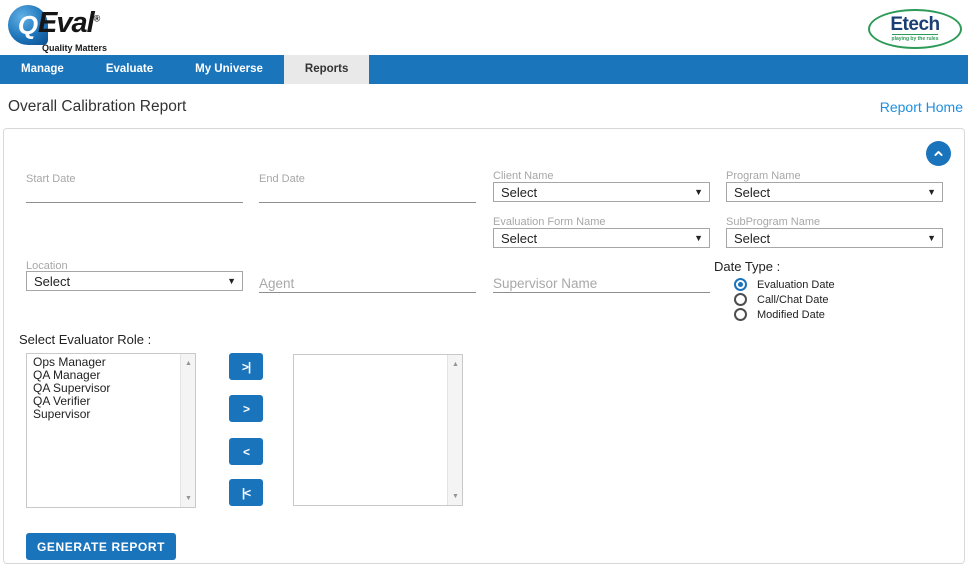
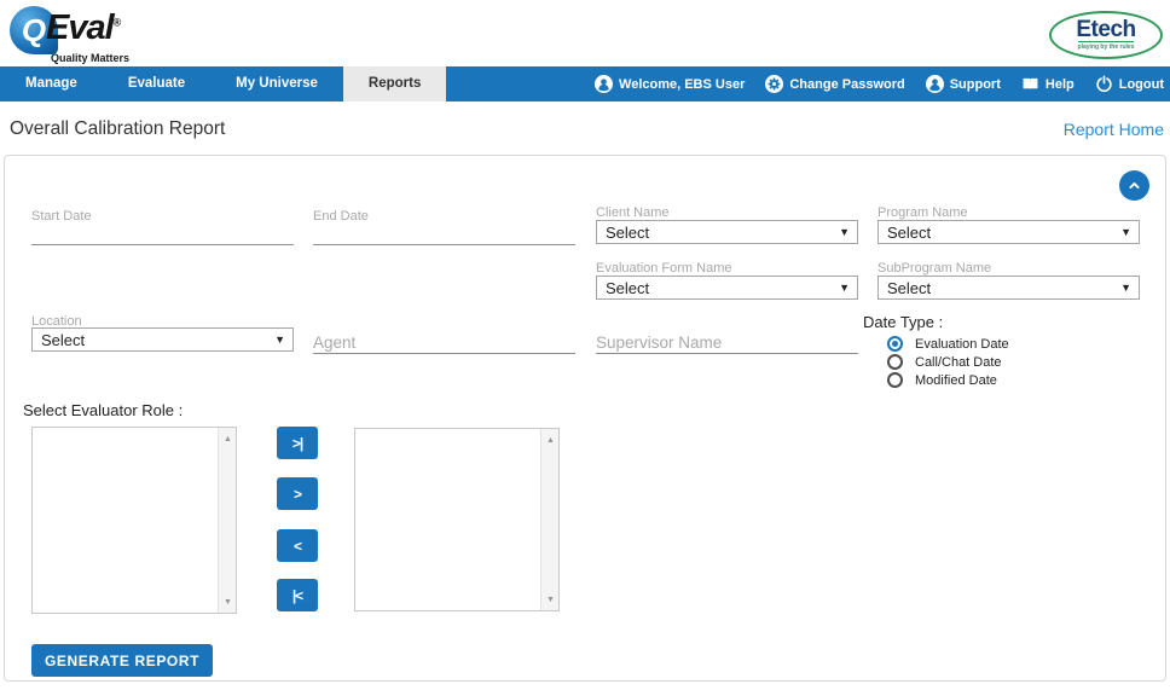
  Q
  Eval®
  Quality Matters
  Etech
  Manage
  Evaluate
  My Universe
  Reports
+ Welcome, EBS User
+ Change Password
+ Support
+ Help
+ Logout
  Overall Calibration Report
  Report Home
  Start Date
  End Date
  Client Name
  Select
  ▼
  Program Name
  Select
  ▼
  Evaluation Form Name
  Select
  ▼
  SubProgram Name
  Select
  ▼
  Location
  Select
  ▼
  Agent
  Supervisor Name
  Date Type :
  Evaluation Date
  Call/Chat Date
  Modified Date
  Select Evaluator Role :
- Ops Manager
- QA Manager
- QA Supervisor
- QA Verifier
- Supervisor
  >|
  >
  <
  |<
  GENERATE REPORT
